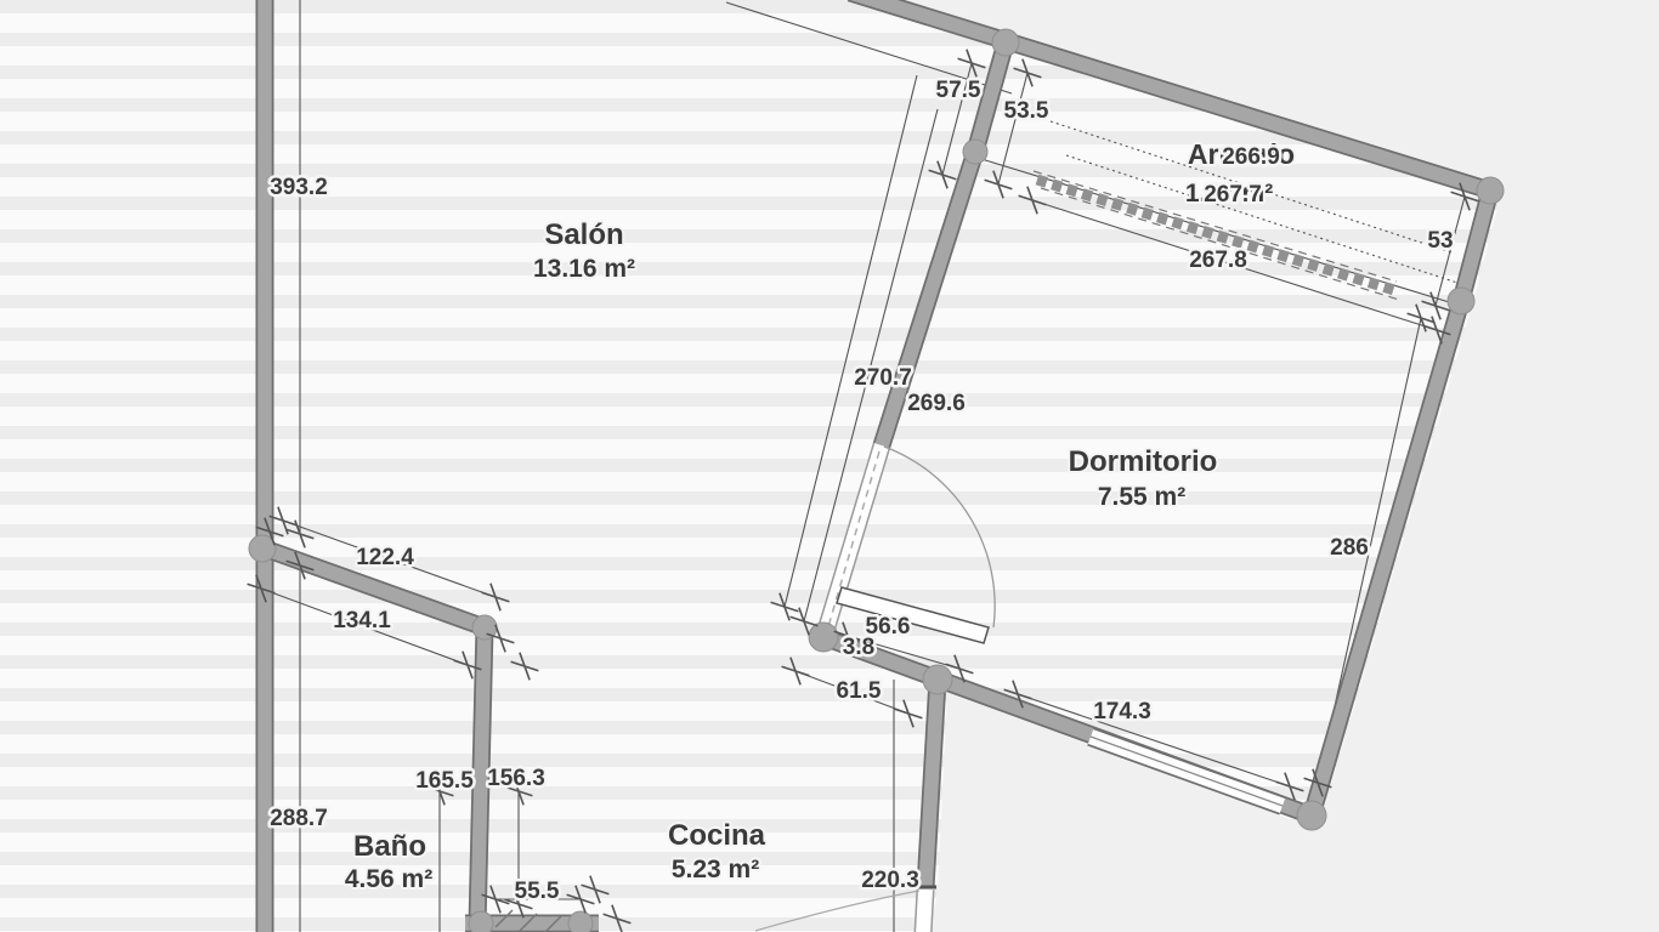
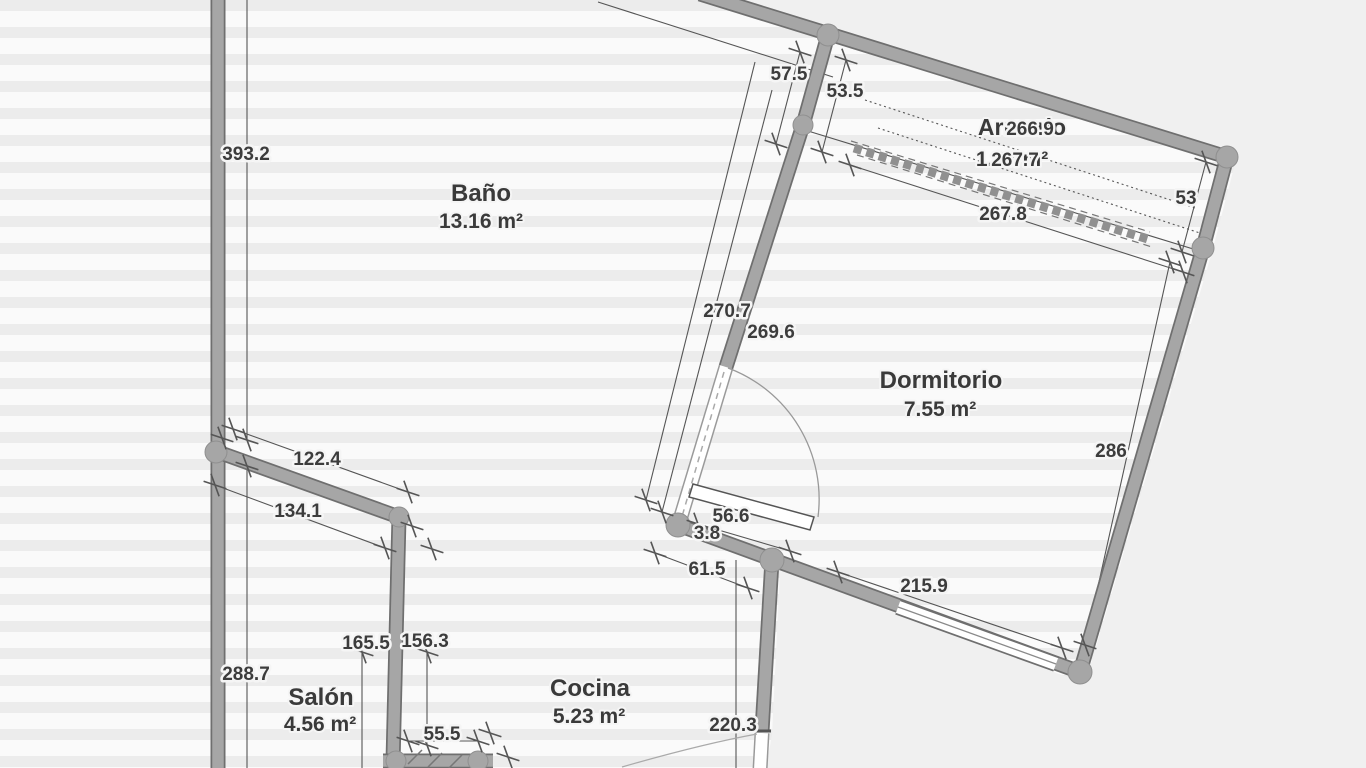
- Salón
+ Baño
  13.16 m²
  Dormitorio
  7.55 m²
- Baño
+ Salón
  4.56 m²
  Cocina
  5.23 m²
  Armario
  1.67 m²
  393.2
  288.7
  122.4
  134.1
  165.5
  156.3
  55.5
  220.3
  57.5
  53.5
  266.9
  267.7
  267.8
  53
  286
  270.7
  269.6
  56.6
  3.8
  61.5
- 174.3
+ 215.9
